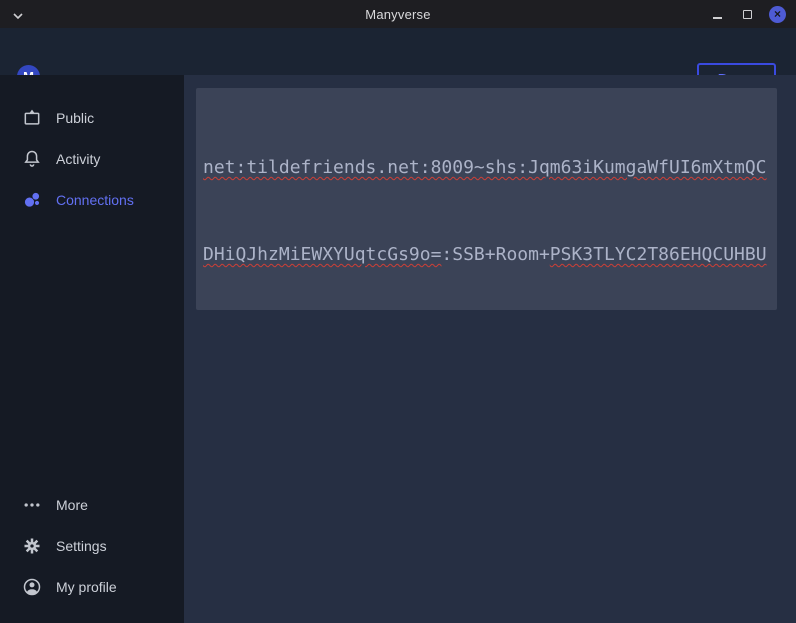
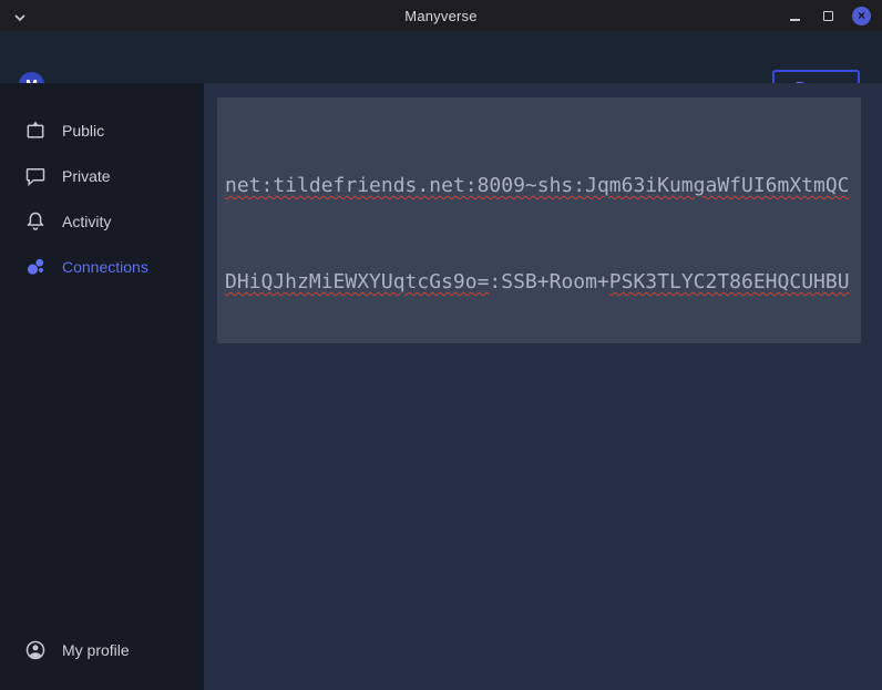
  Manyverse
  ×
  Public
+ Private
  Activity
  Connections
- More
- Settings
  My profile
  net:tildefriends.net:8009~shs:Jqm63iKumgaWfUI6mXtmQC
  DHiQJhzMiEWXYUqtcGs9o=:SSB+Room+PSK3TLYC2T86EHQCUHBU
